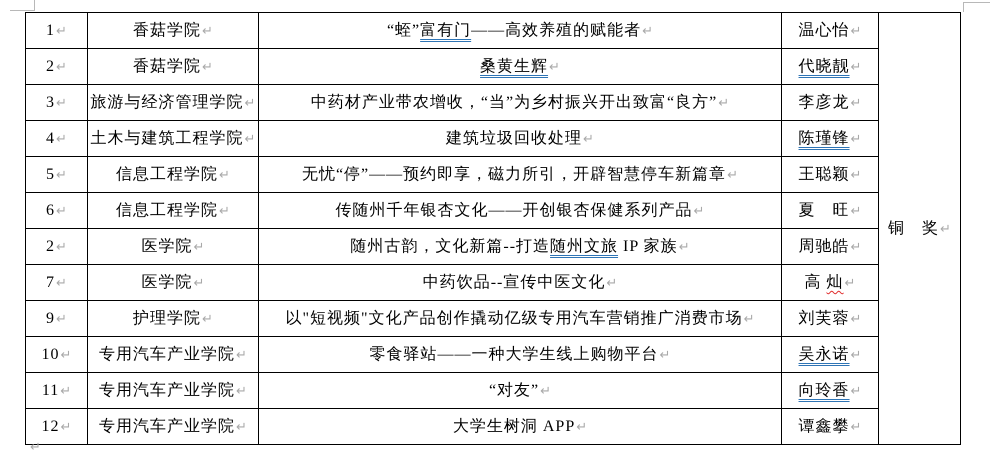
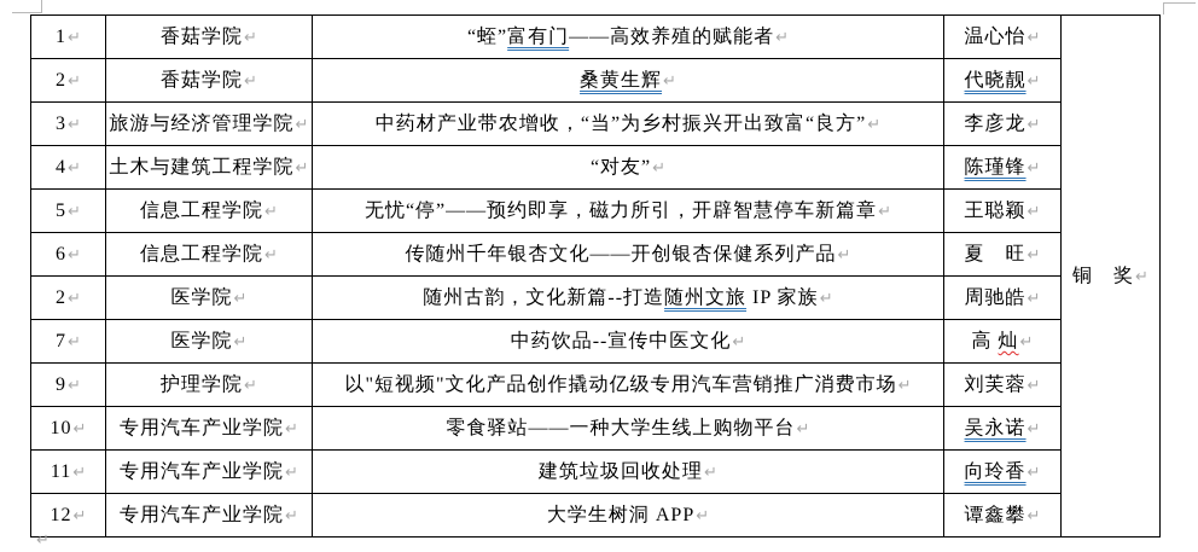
  1↵	香菇学院↵	“蛭”富有门——高效养殖的赋能者↵	温心怡↵	铜 奖↵
  2↵	香菇学院↵	桑黄生辉↵	代晓靓↵
  3↵	旅游与经济管理学院↵	中药材产业带农增收，“当”为乡村振兴开出致富“良方”↵	李彦龙↵
- 4↵	土木与建筑工程学院↵	建筑垃圾回收处理↵	陈瑾锋↵
+ 4↵	土木与建筑工程学院↵	“对友”↵	陈瑾锋↵
  5↵	信息工程学院↵	无忧“停”——预约即享，磁力所引，开辟智慧停车新篇章↵	王聪颖↵
  6↵	信息工程学院↵	传随州千年银杏文化——开创银杏保健系列产品↵	夏 旺↵
  2↵	医学院↵	随州古韵，文化新篇--打造随州文旅 IP 家族↵	周驰皓↵
  7↵	医学院↵	中药饮品--宣传中医文化↵	高 灿↵
  9↵	护理学院↵	以"短视频"文化产品创作撬动亿级专用汽车营销推广消费市场↵	刘芙蓉↵
  10↵	专用汽车产业学院↵	零食驿站——一种大学生线上购物平台↵	吴永诺↵
- 11↵	专用汽车产业学院↵	“对友”↵	向玲香↵
+ 11↵	专用汽车产业学院↵	建筑垃圾回收处理↵	向玲香↵
  12↵	专用汽车产业学院↵	大学生树洞 APP↵	谭鑫攀↵
  ↵
